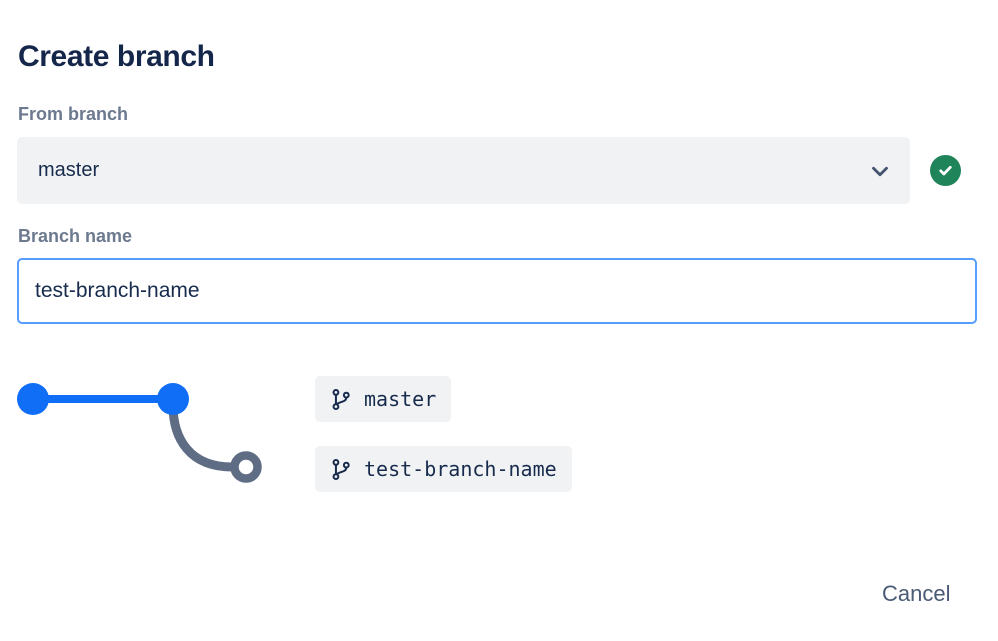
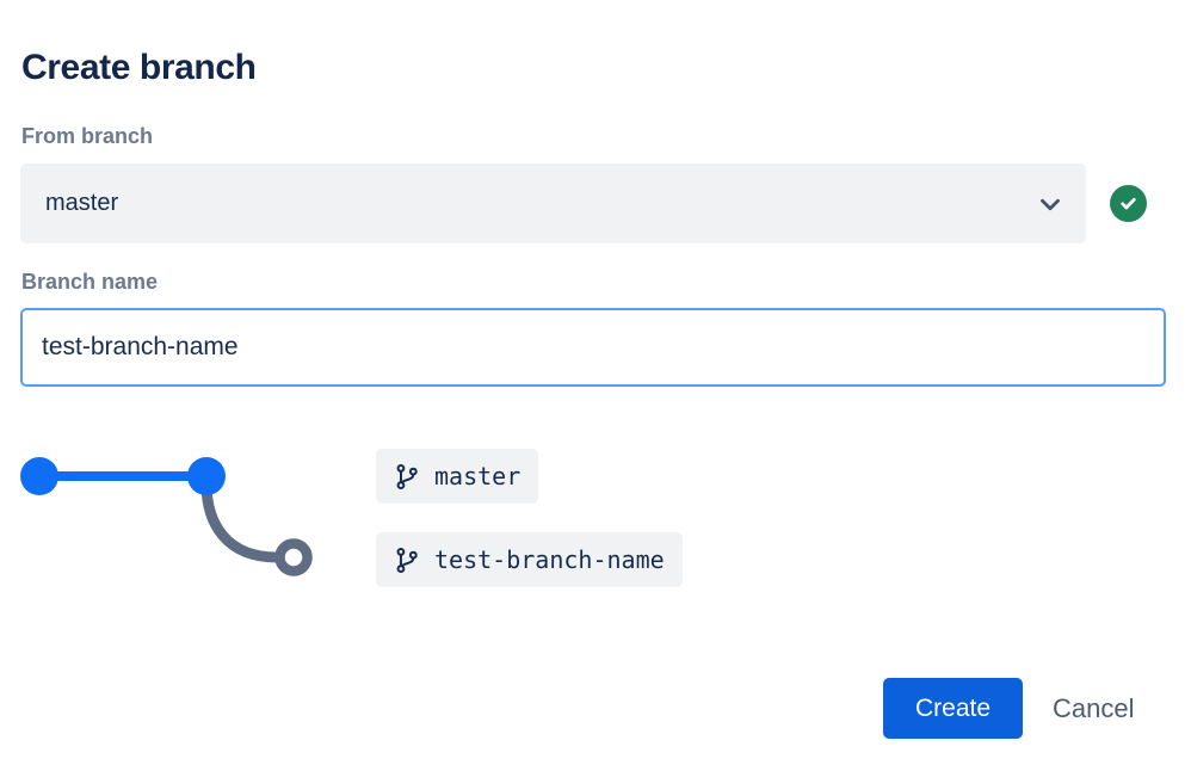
  Create branch
  From branch
  master
  Branch name
  test-branch-name
  master
  test-branch-name
+ Create
  Cancel
